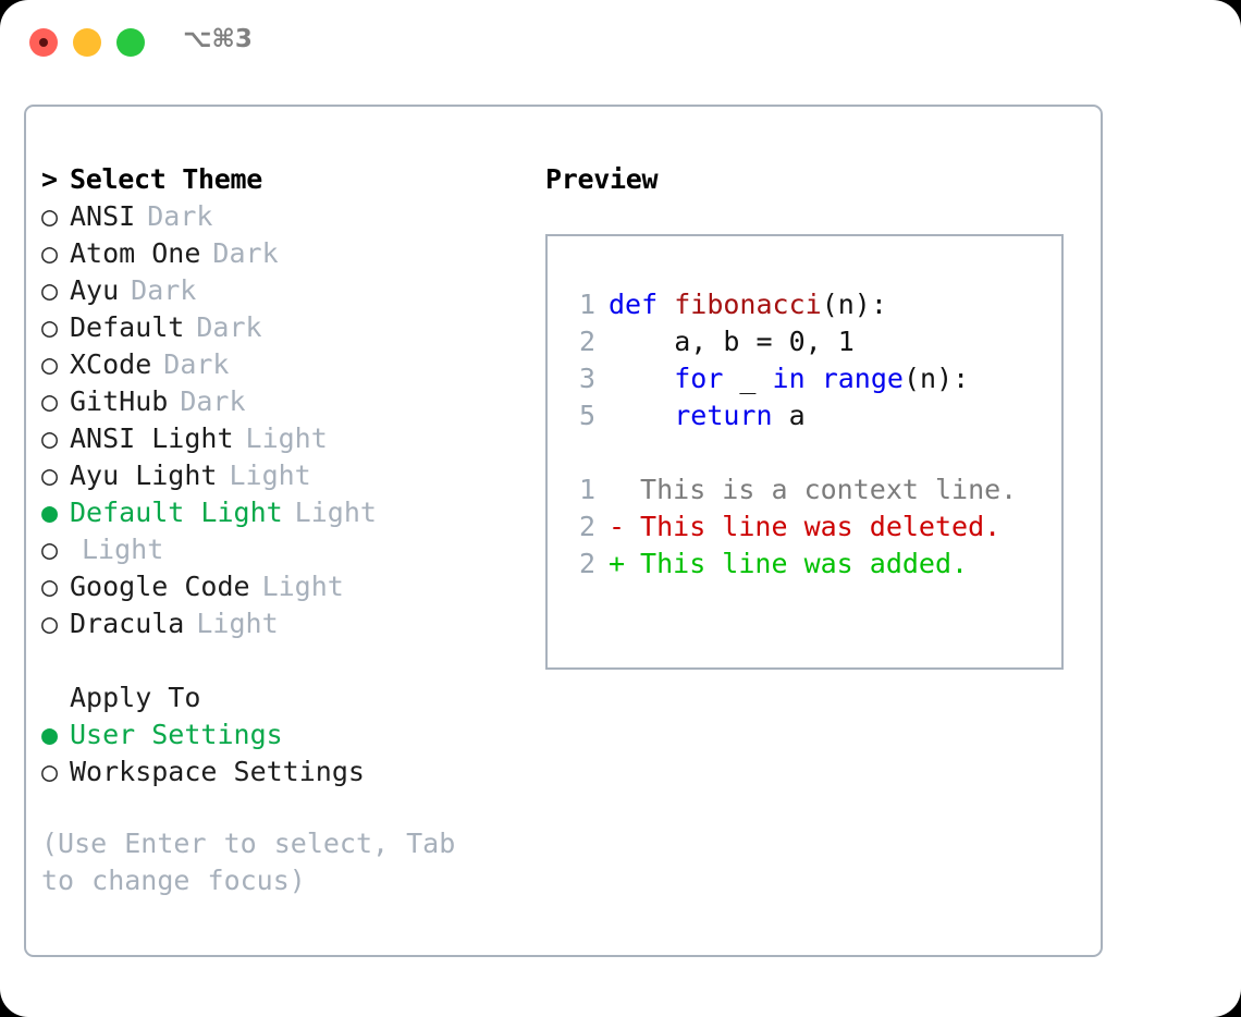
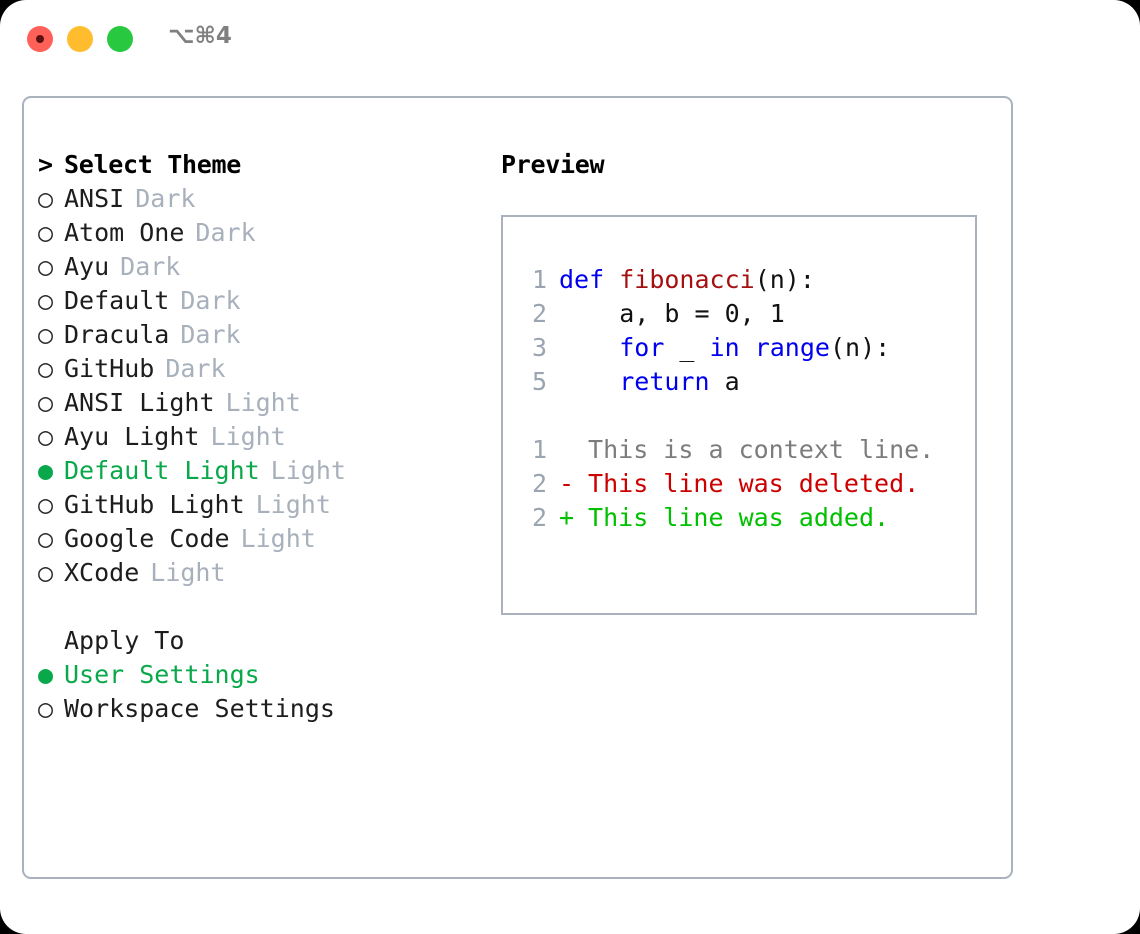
- ⌥⌘3
+ ⌥⌘4
  >
  Select Theme
  ○
  ANSI
  Dark
  ○
  Atom One
  Dark
  ○
  Ayu
  Dark
  ○
  Default
  Dark
  ○
- XCode
+ Dracula
  Dark
  ○
  GitHub
  Dark
  ○
  ANSI Light
  Light
  ○
  Ayu Light
  Light
  ●
  Default Light
  Light
  ○
+ GitHub Light
  Light
  ○
  Google Code
  Light
  ○
- Dracula
+ XCode
  Light
  Apply To
  ●
  User Settings
  ○
  Workspace Settings
- (Use Enter to select, Tab to change focus)
  Preview
  1
  def fibonacci(n):
  2
  a, b = 0, 1
  3
  for _ in range(n):
  5
  return a
  1
  This is a context line.
  2
  - This line was deleted.
  2
  + This line was added.
